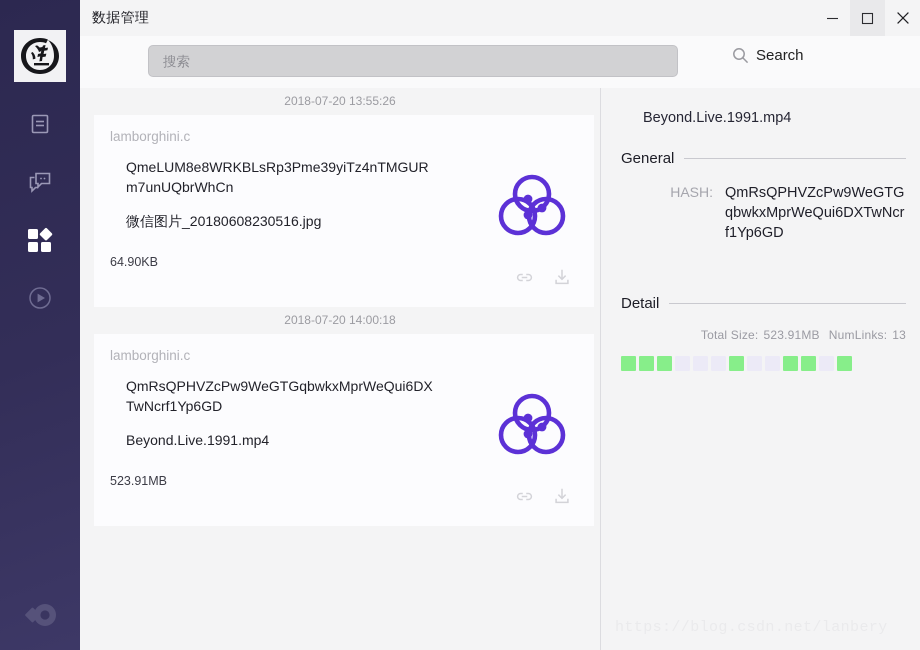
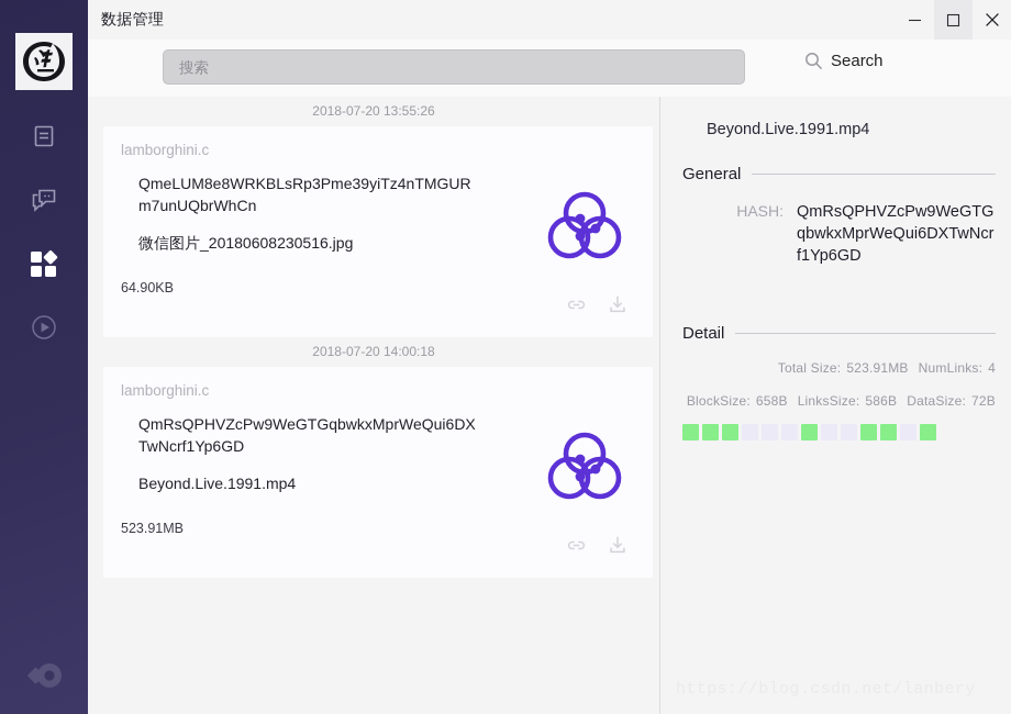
  数据管理
  搜索
  Search
  2018-07-20 13:55:26
  lamborghini.c
  QmeLUM8e8WRKBLsRp3Pme39yiTz4nTMGURm7unUQbrWhCn
  微信图片_20180608230516.jpg
  64.90KB
  2018-07-20 14:00:18
  lamborghini.c
  QmRsQPHVZcPw9WeGTGqbwkxMprWeQui6DXTwNcrf1Yp6GD
  Beyond.Live.1991.mp4
  523.91MB
  Beyond.Live.1991.mp4
  General
  HASH:
  QmRsQPHVZcPw9WeGTGqbwkxMprWeQui6DXTwNcrf1Yp6GD
  Detail
- Total Size: 523.91MB NumLinks: 13
+ Total Size: 523.91MB NumLinks: 4
+ BlockSize: 658B LinksSize: 586B DataSize: 72B
